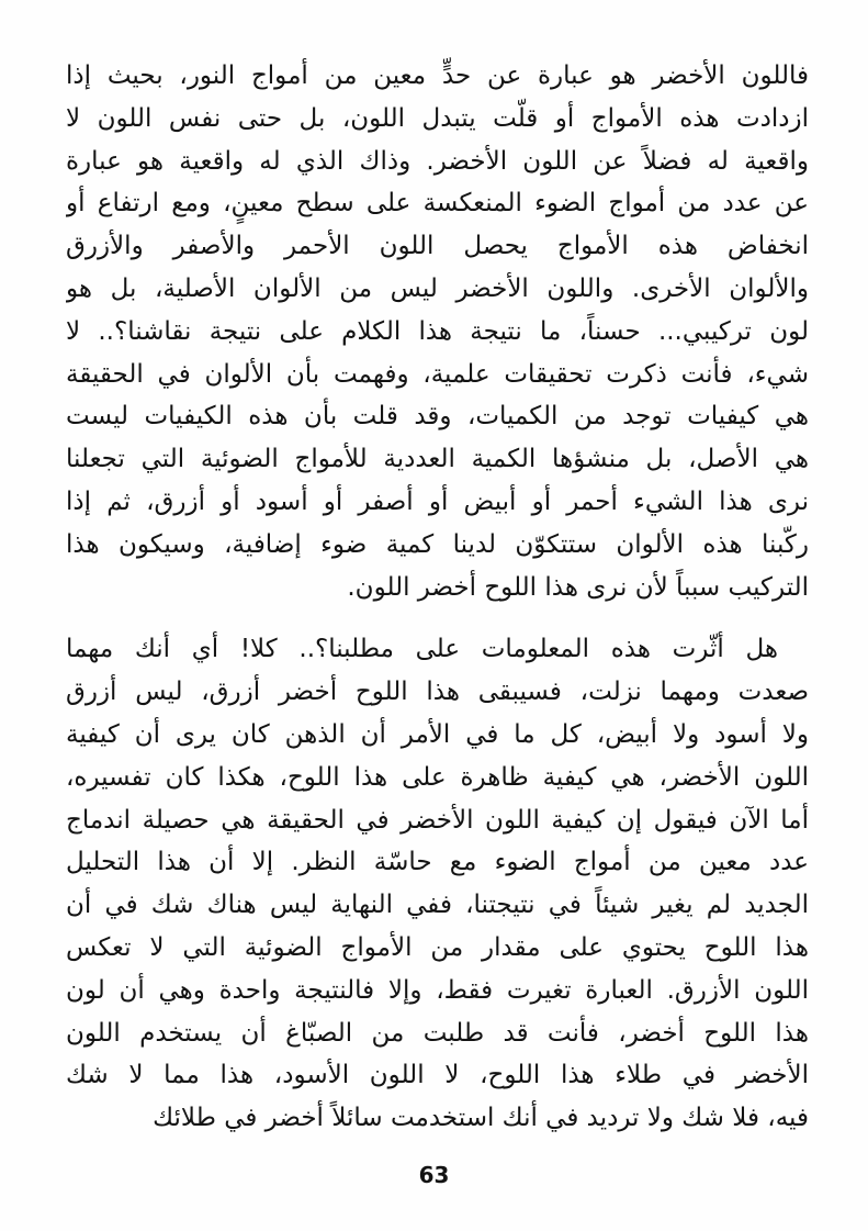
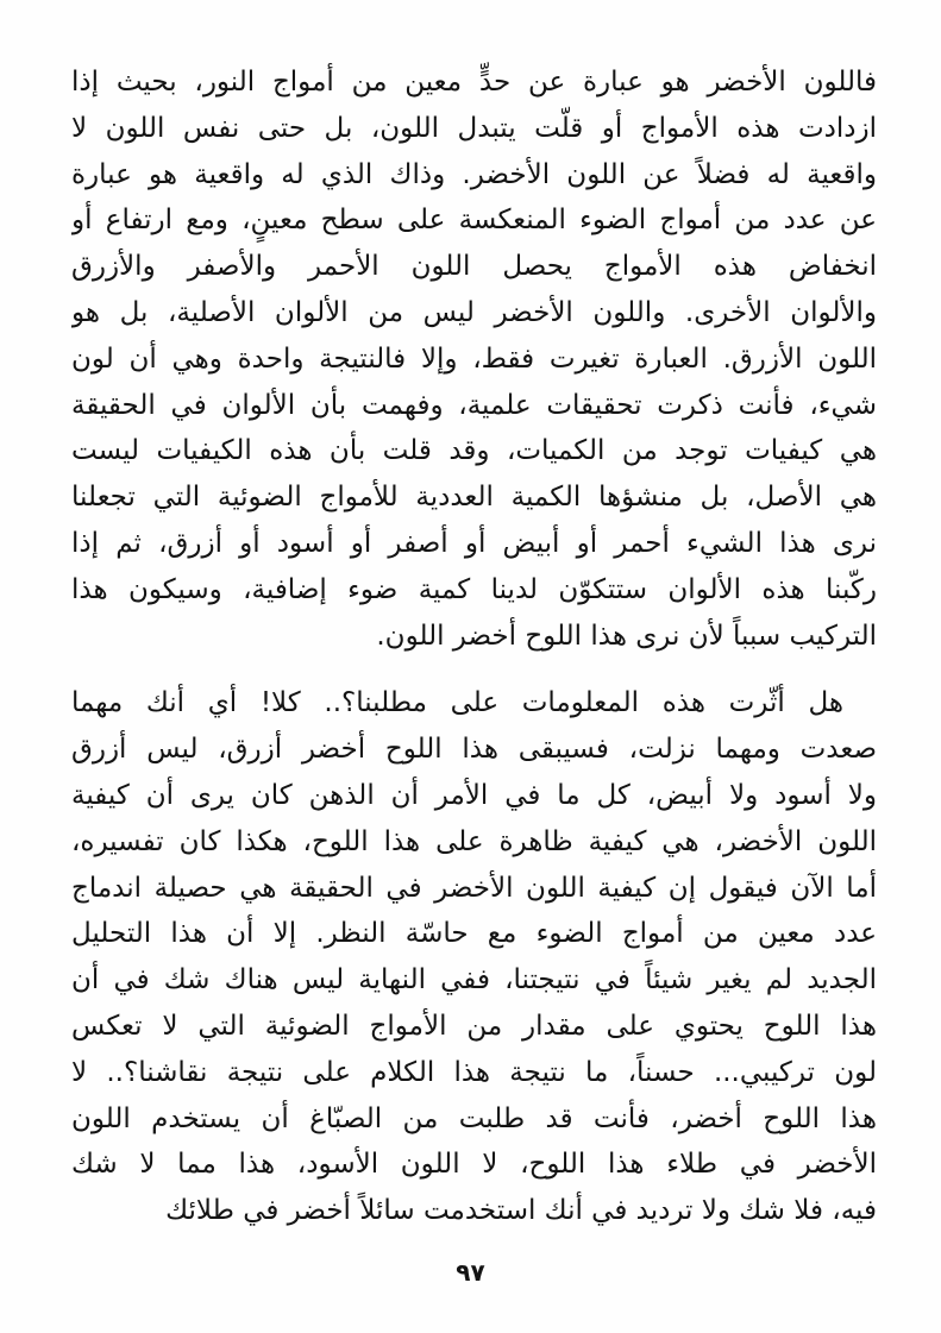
  فاللون الأخضر هو عبارة عن حدٍّ معين من أمواج النور، بحيث إذا
  ازدادت هذه الأمواج أو قلّت يتبدل اللون، بل حتى نفس اللون لا
  واقعية له فضلاً عن اللون الأخضر. وذاك الذي له واقعية هو عبارة
  عن عدد من أمواج الضوء المنعكسة على سطح معينٍ، ومع ارتفاع أو
  انخفاض هذه الأمواج يحصل اللون الأحمر والأصفر والأزرق
  والألوان الأخرى. واللون الأخضر ليس من الألوان الأصلية، بل هو
- لون تركيبي... حسناً، ما نتيجة هذا الكلام على نتيجة نقاشنا؟.. لا
+ اللون الأزرق. العبارة تغيرت فقط، وإلا فالنتيجة واحدة وهي أن لون
  شيء، فأنت ذكرت تحقيقات علمية، وفهمت بأن الألوان في الحقيقة
  هي كيفيات توجد من الكميات، وقد قلت بأن هذه الكيفيات ليست
  هي الأصل، بل منشؤها الكمية العددية للأمواج الضوئية التي تجعلنا
  نرى هذا الشيء أحمر أو أبيض أو أصفر أو أسود أو أزرق، ثم إذا
  ركّبنا هذه الألوان ستتكوّن لدينا كمية ضوء إضافية، وسيكون هذا
  التركيب سبباً لأن نرى هذا اللوح أخضر اللون.
  هل أثّرت هذه المعلومات على مطلبنا؟.. كلا! أي أنك مهما
  صعدت ومهما نزلت، فسيبقى هذا اللوح أخضر أزرق، ليس أزرق
  ولا أسود ولا أبيض، كل ما في الأمر أن الذهن كان يرى أن كيفية
  اللون الأخضر، هي كيفية ظاهرة على هذا اللوح، هكذا كان تفسيره،
  أما الآن فيقول إن كيفية اللون الأخضر في الحقيقة هي حصيلة اندماج
  عدد معين من أمواج الضوء مع حاسّة النظر. إلا أن هذا التحليل
  الجديد لم يغير شيئاً في نتيجتنا، ففي النهاية ليس هناك شك في أن
  هذا اللوح يحتوي على مقدار من الأمواج الضوئية التي لا تعكس
- اللون الأزرق. العبارة تغيرت فقط، وإلا فالنتيجة واحدة وهي أن لون
+ لون تركيبي... حسناً، ما نتيجة هذا الكلام على نتيجة نقاشنا؟.. لا
  هذا اللوح أخضر، فأنت قد طلبت من الصبّاغ أن يستخدم اللون
  الأخضر في طلاء هذا اللوح، لا اللون الأسود، هذا مما لا شك
  فيه، فلا شك ولا ترديد في أنك استخدمت سائلاً أخضر في طلائك
- 63
+ ٩٧
